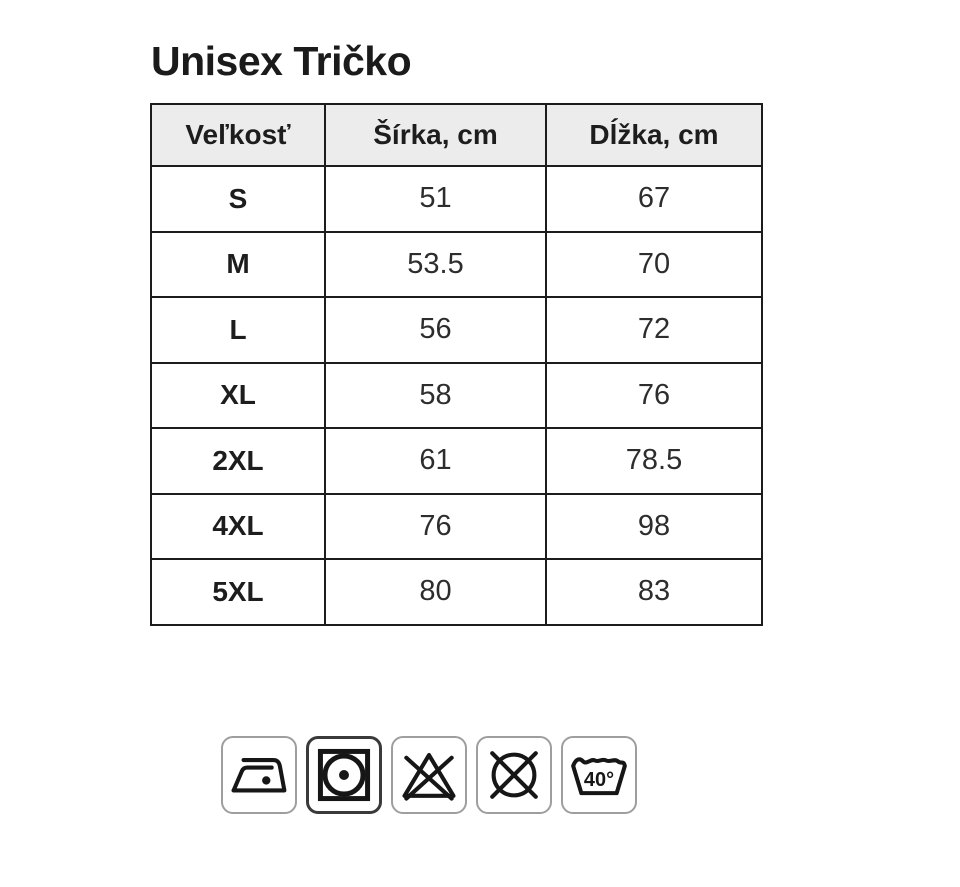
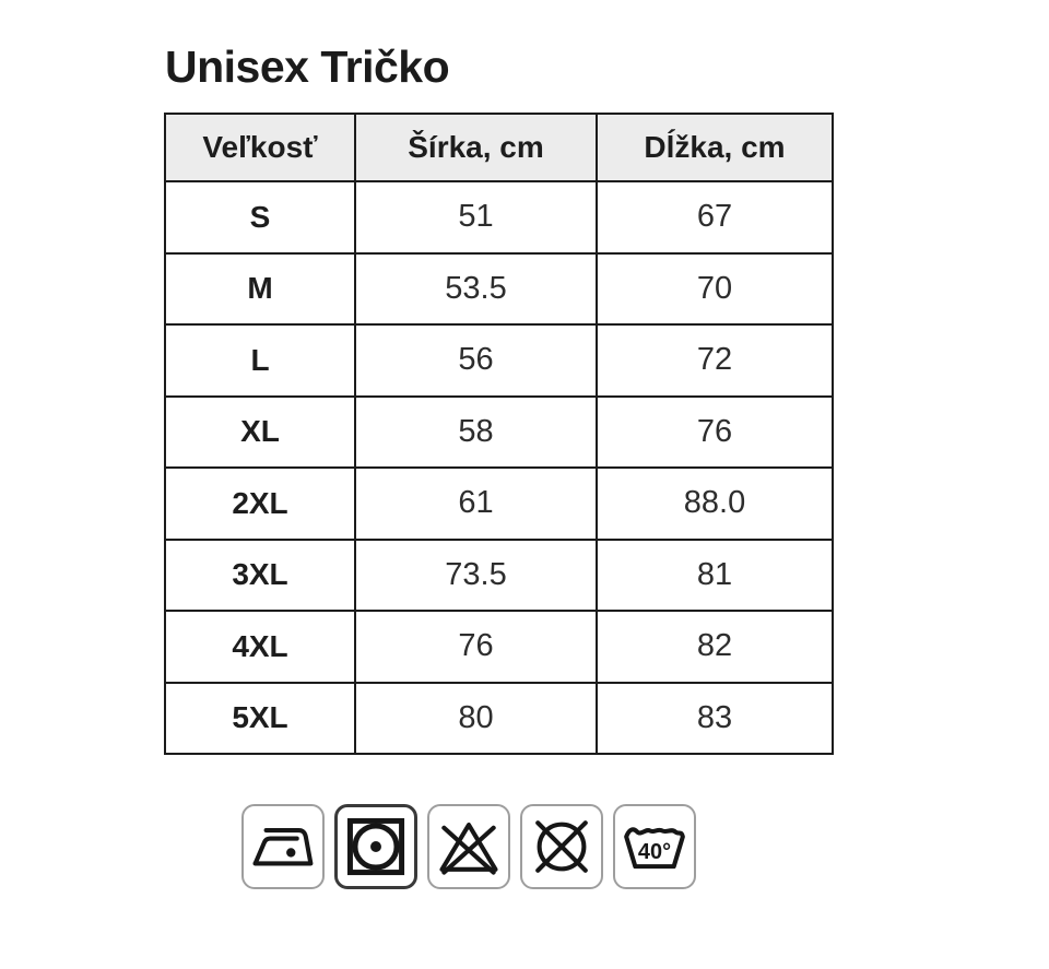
  Unisex Tričko
  Veľkosť	Šírka, cm	Dĺžka, cm
  S	51	67
  M	53.5	70
  L	56	72
  XL	58	76
- 2XL	61	78.5
+ 2XL	61	88.0
+ 3XL	73.5	81
- 4XL	76	98
+ 4XL	76	82
  5XL	80	83
  40°
